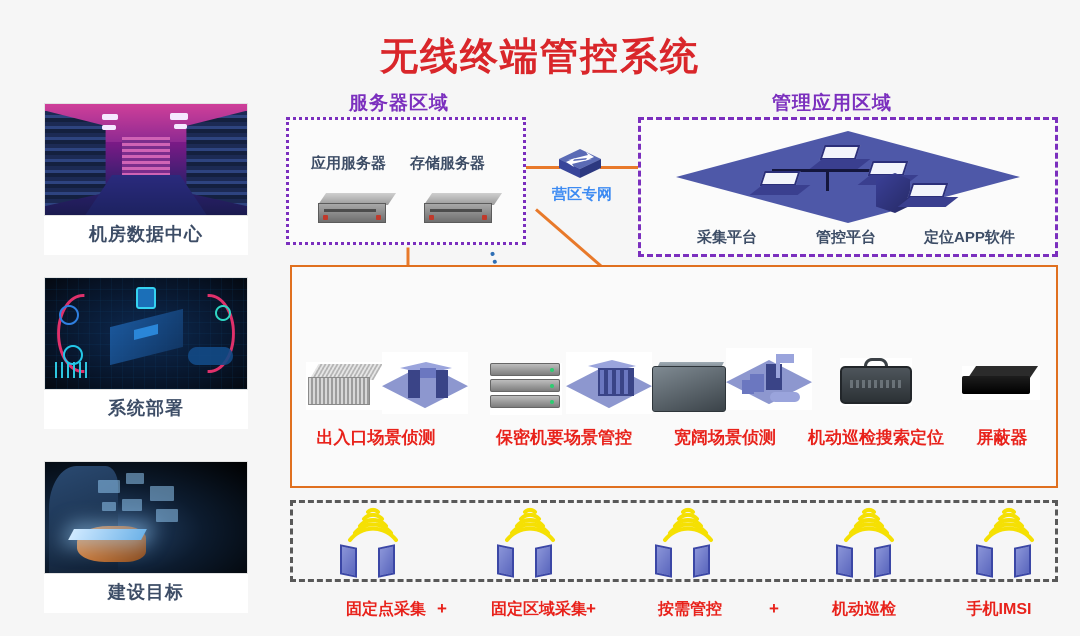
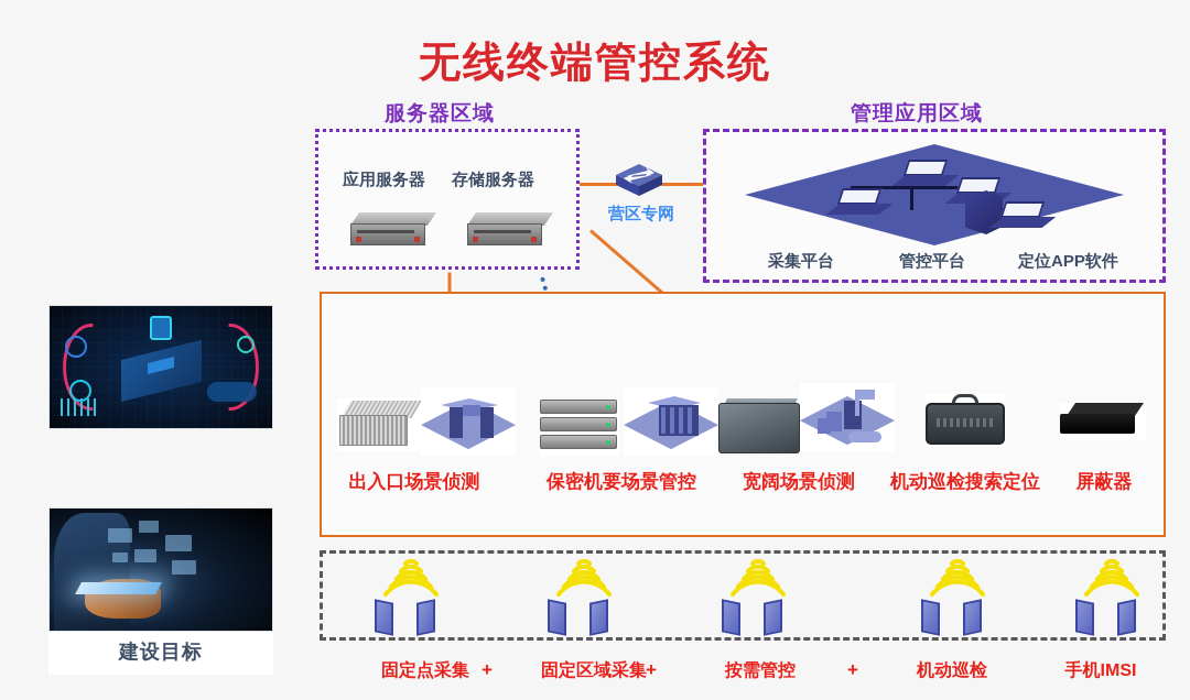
  无线终端管控系统
- 机房数据中心
- 系统部署
  建设目标
  服务器区域
  应用服务器
  存储服务器
  管理应用区域
  采集平台
  管控平台
  定位APP软件
  营区专网
  出入口场景侦测
  保密机要场景管控
  宽阔场景侦测
  机动巡检搜索定位
  屏蔽器
  固定点采集
  +
  固定区域采集
  +
  按需管控
  +
  机动巡检
  手机IMSI
